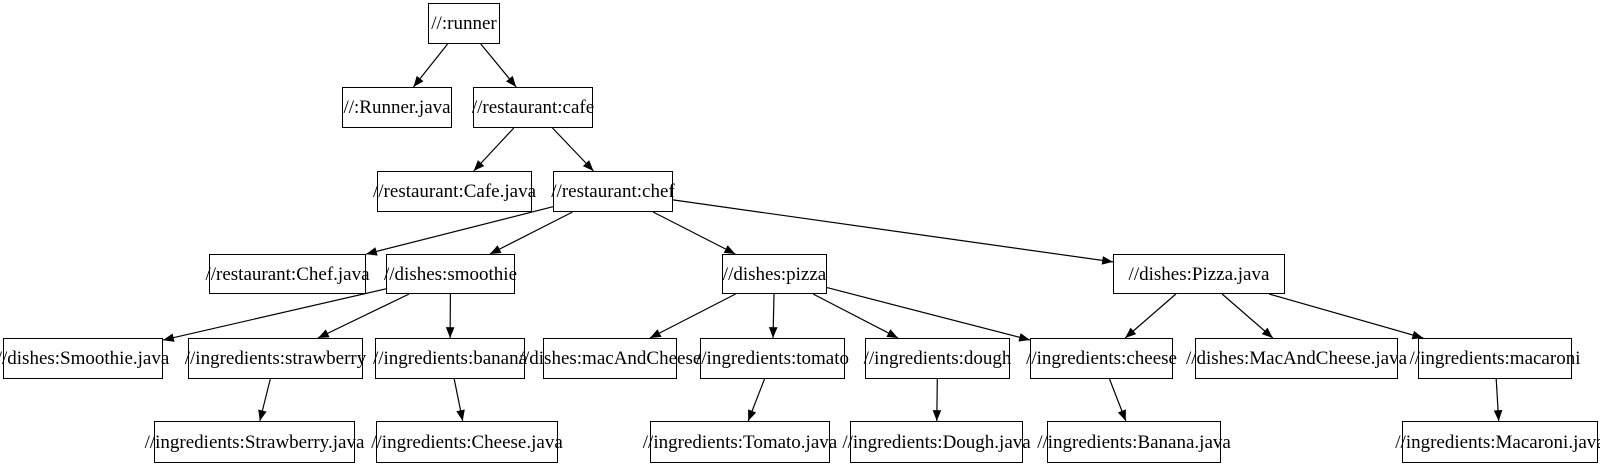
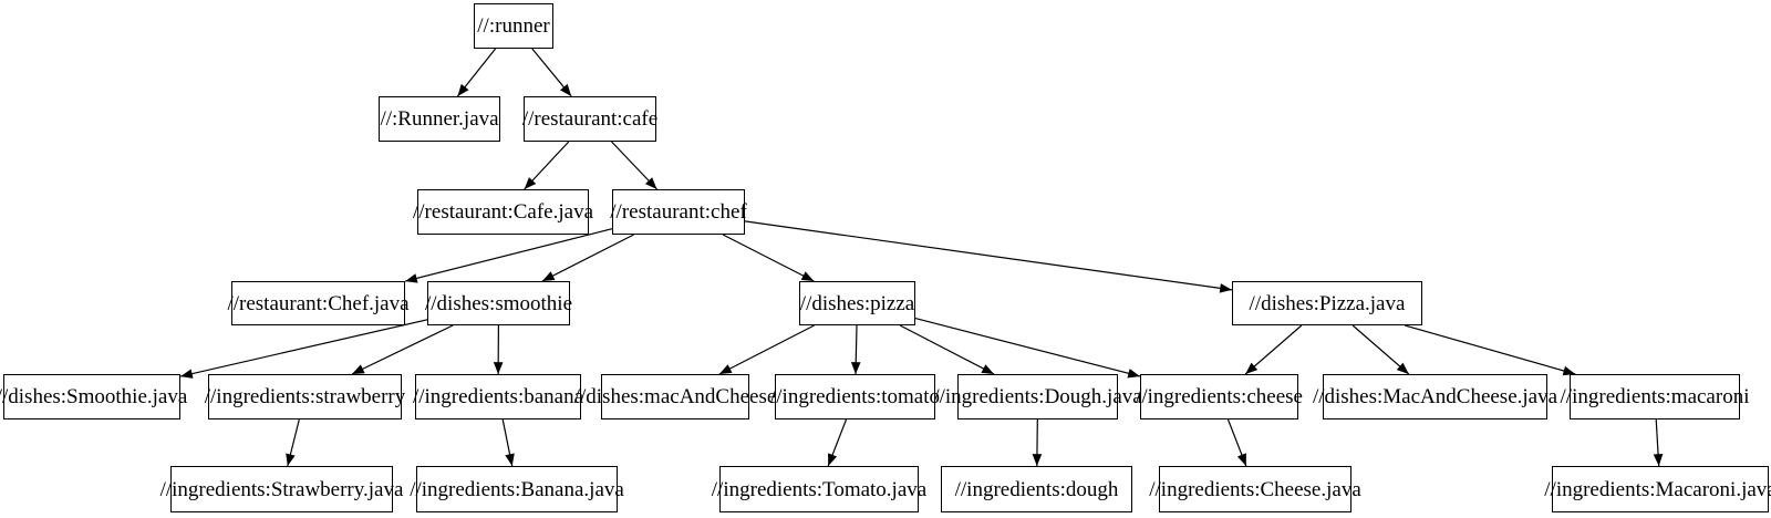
  //:runner
  //:Runner.java
  //restaurant:cafe
  //restaurant:Cafe.java
  //restaurant:chef
  //restaurant:Chef.java
  //dishes:smoothie
  //dishes:pizza
  //dishes:Pizza.java
  /dishes:Smoothie.java
  //ingredients:strawberry
  //ingredients:banana
  //dishes:macAndCheese
  //ingredients:tomato
- //ingredients:dough
+ //ingredients:Dough.java
  //ingredients:cheese
  //dishes:MacAndCheese.java
  //ingredients:macaroni
  //ingredients:Strawberry.java
- //ingredients:Cheese.java
+ //ingredients:Banana.java
  //ingredients:Tomato.java
- //ingredients:Dough.java
+ //ingredients:dough
- //ingredients:Banana.java
+ //ingredients:Cheese.java
  //ingredients:Macaroni.jav
